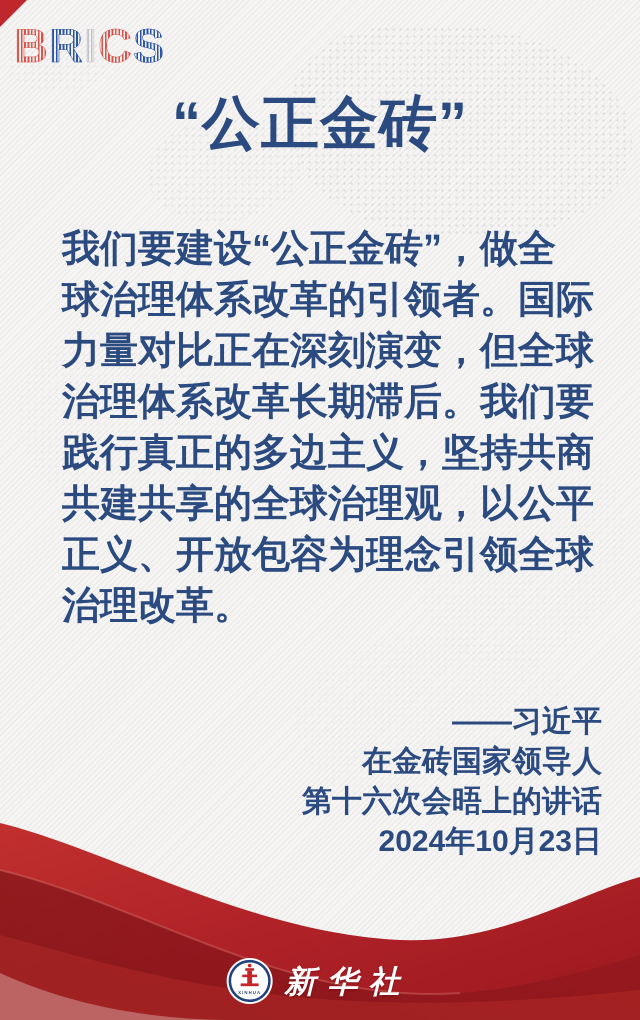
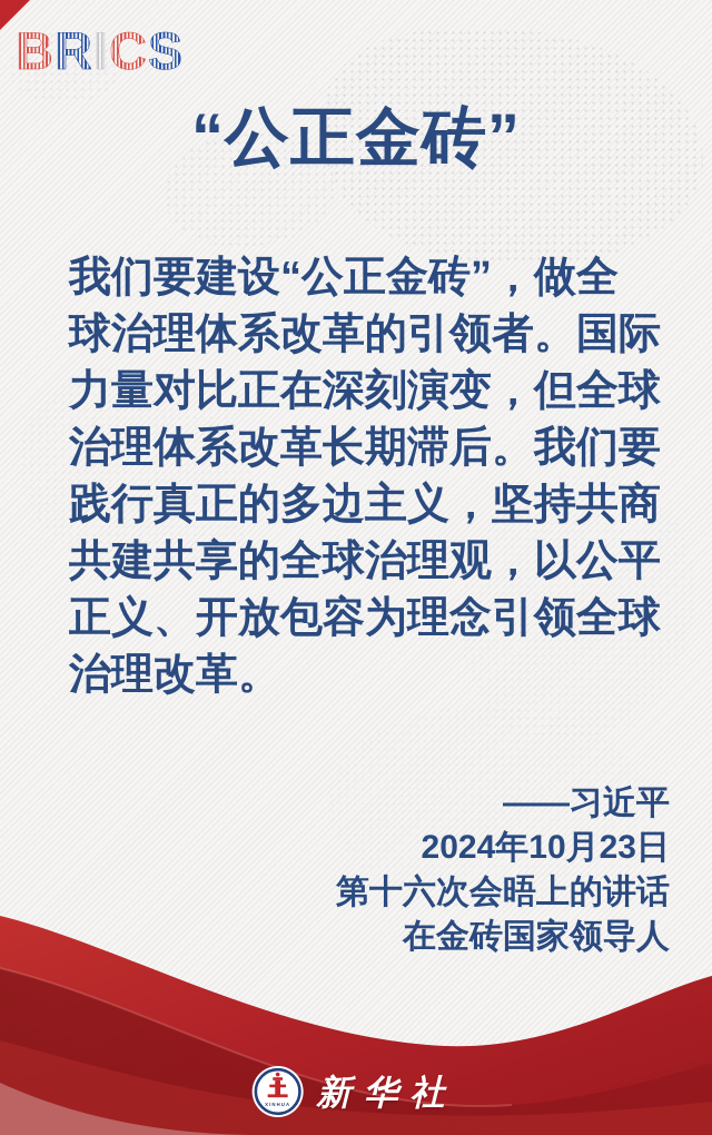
  BRICS
  “公正金砖”
  我们要建设“公正金砖”，做全
  球治理体系改革的引领者。国际
  力量对比正在深刻演变，但全球
  治理体系改革长期滞后。我们要
  践行真正的多边主义，坚持共商
  共建共享的全球治理观，以公平
  正义、开放包容为理念引领全球
  治理改革。
  ——习近平
- 在金砖国家领导人
+ 2024年10月23日
  第十六次会晤上的讲话
- 2024年10月23日
+ 在金砖国家领导人
  新华社
